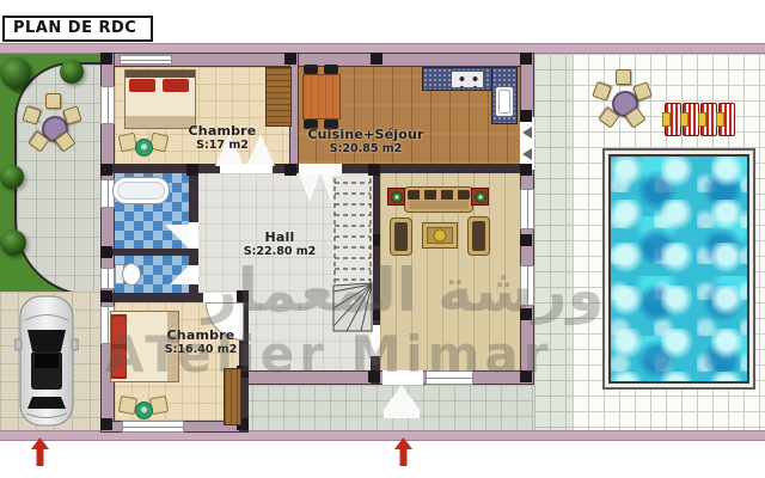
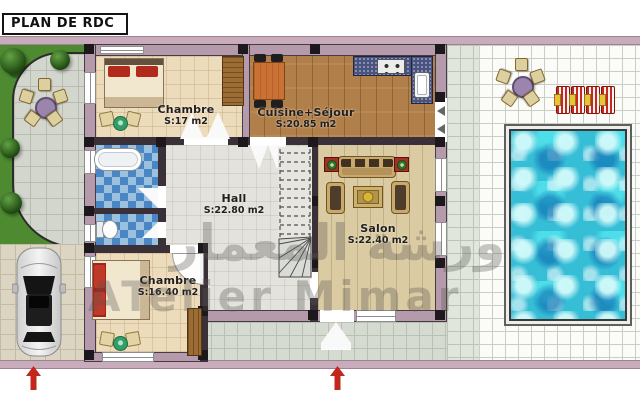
  Chambre
  S:17 m2
  Cuisine+Séjour
  S:20.85 m2
  Hall
  S:22.80 m2
+ Salon
+ S:22.40 m2
  Chambre
  S:16.40 m2
  ورشة المعمار
  ATelier Mimar
  PLAN DE RDC
